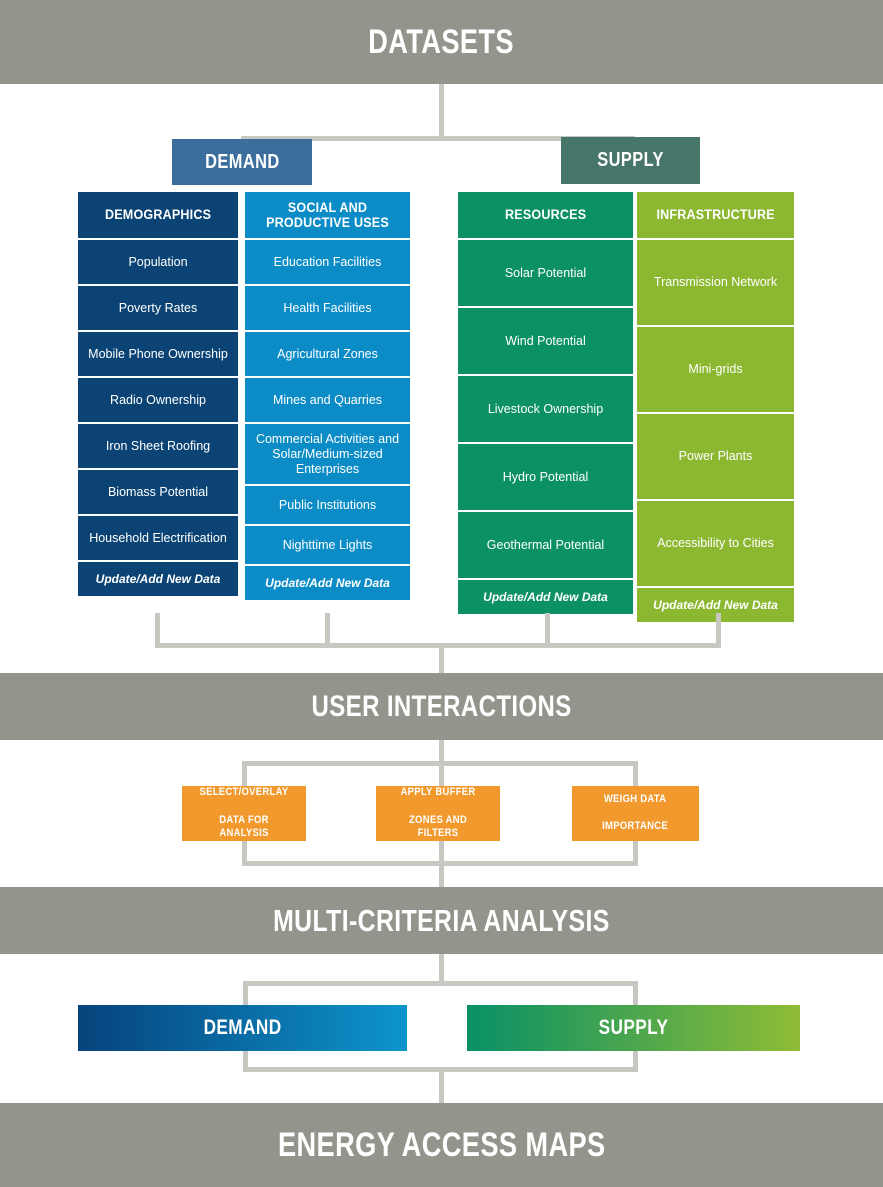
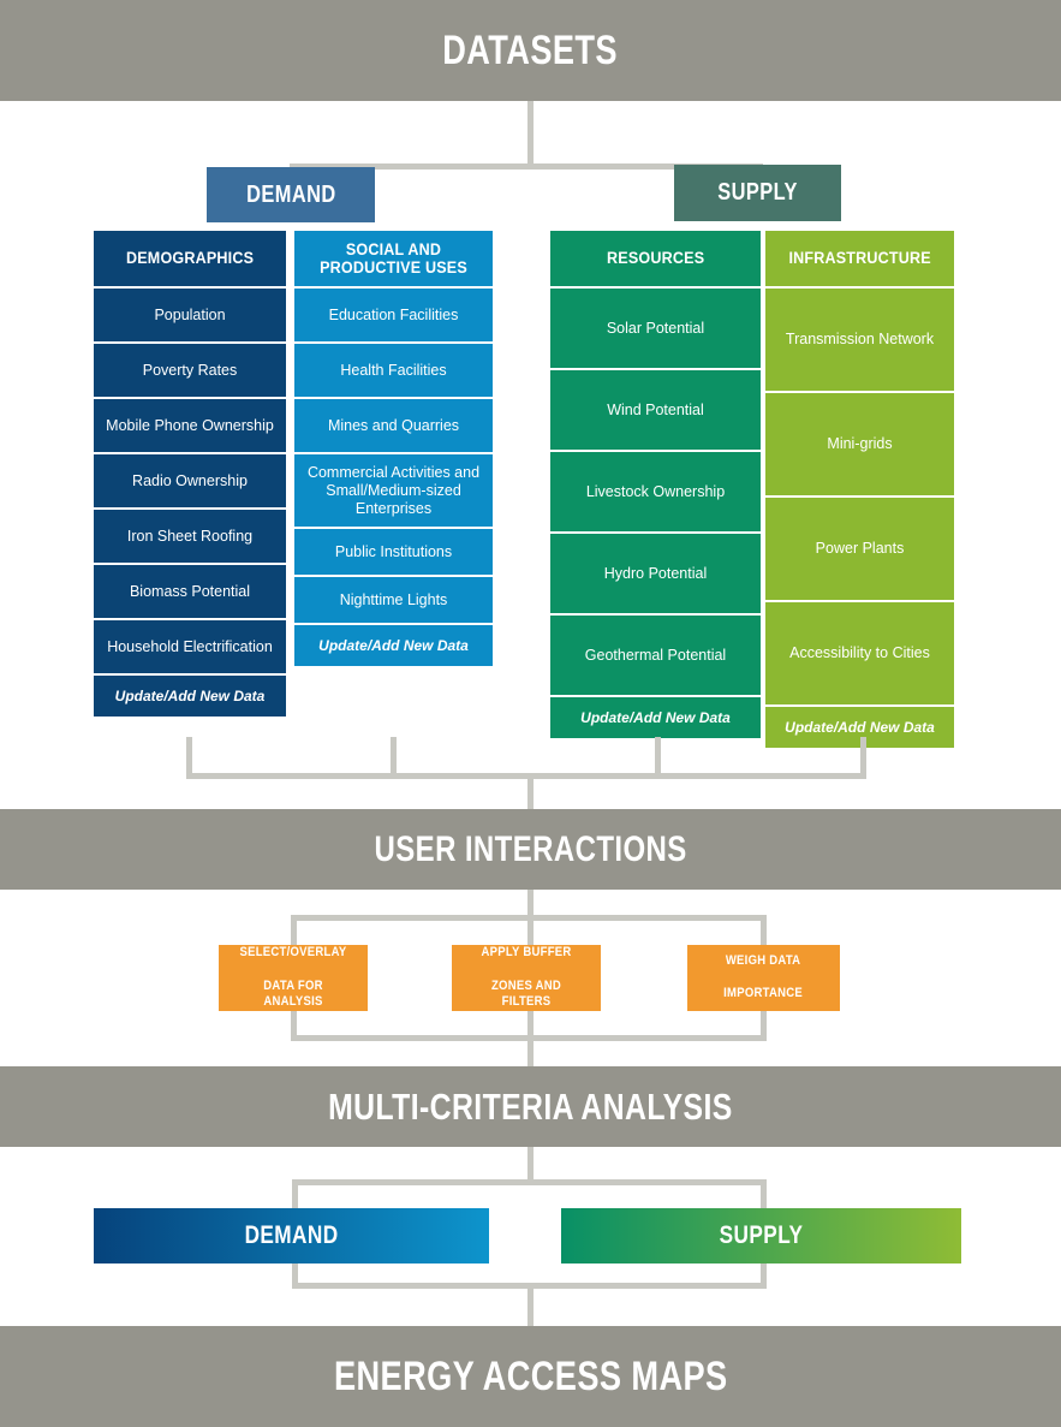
  DATASETS
  DEMAND
  SUPPLY
  DEMOGRAPHICS
  Population
  Poverty Rates
  Mobile Phone Ownership
  Radio Ownership
  Iron Sheet Roofing
  Biomass Potential
  Household Electrification
  Update/Add New Data
  SOCIAL AND PRODUCTIVE USES
  Education Facilities
  Health Facilities
- Agricultural Zones
  Mines and Quarries
- Commercial Activities and Solar/Medium-sized Enterprises
+ Commercial Activities and Small/Medium-sized Enterprises
  Public Institutions
  Nighttime Lights
  Update/Add New Data
  RESOURCES
  Solar Potential
  Wind Potential
  Livestock Ownership
  Hydro Potential
  Geothermal Potential
  Update/Add New Data
  INFRASTRUCTURE
  Transmission Network
  Mini-grids
  Power Plants
  Accessibility to Cities
  Update/Add New Data
  USER INTERACTIONS
  SELECT/OVERLAY
  DATA FOR ANALYSIS
  APPLY BUFFER
  ZONES AND FILTERS
  WEIGH DATA
  IMPORTANCE
  MULTI-CRITERIA ANALYSIS
  DEMAND
  SUPPLY
  ENERGY ACCESS MAPS
